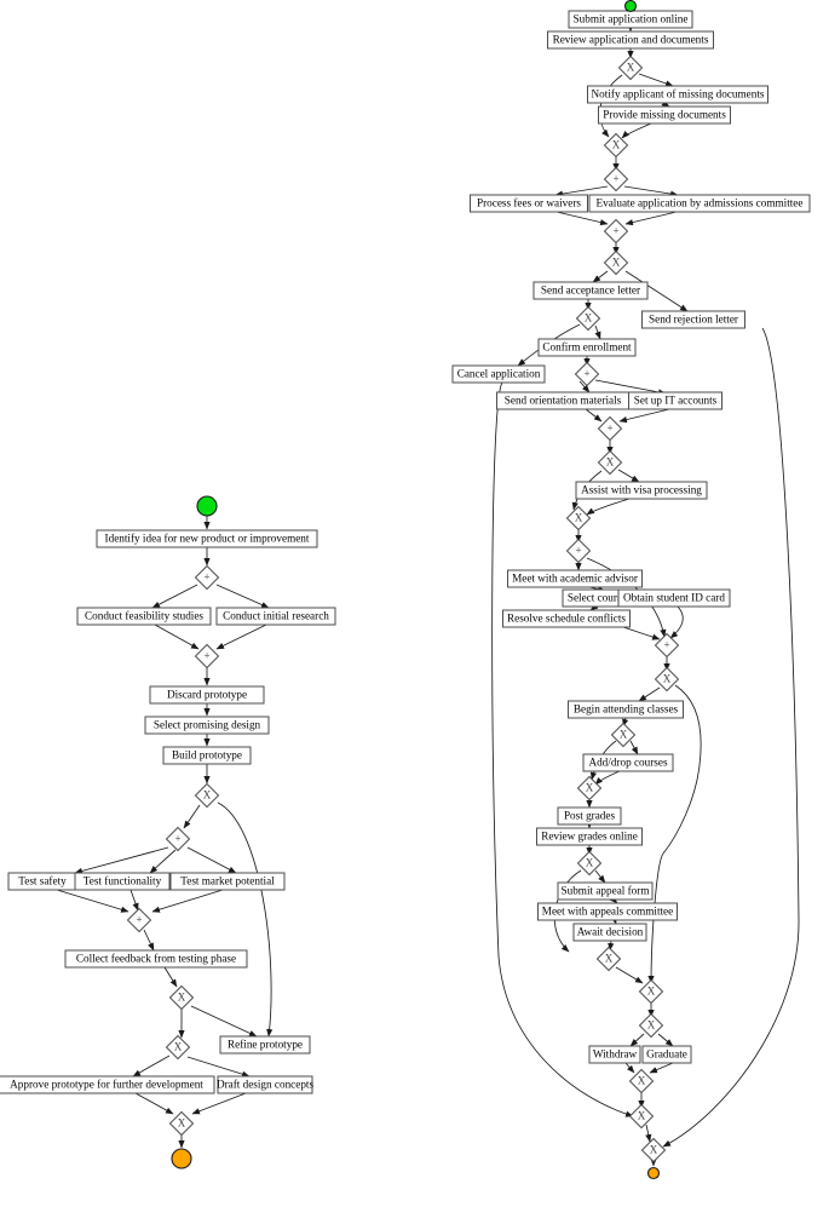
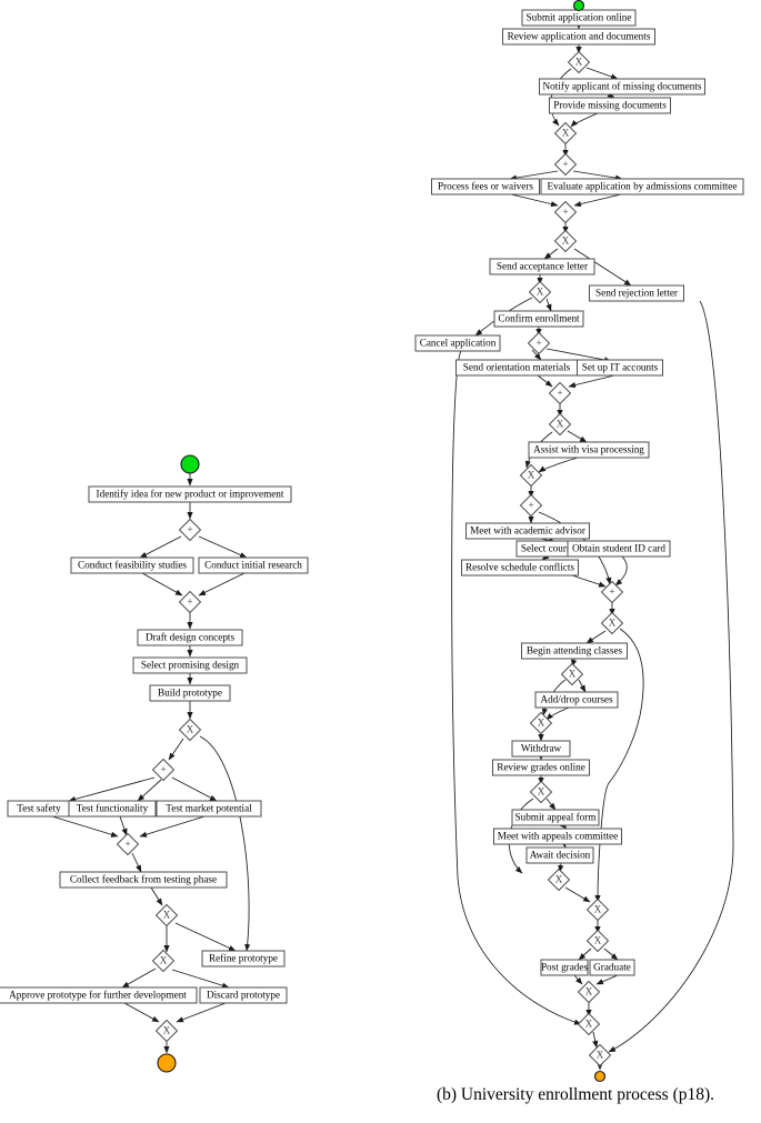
  Identify idea for new product or improvement
  Conduct feasibility studies
  Conduct initial research
- Discard prototype
+ Draft design concepts
  Select promising design
  Build prototype
  Test safety
  Test functionality
  Test market potential
  Collect feedback from testing phase
  Refine prototype
  Approve prototype for further development
- Draft design concepts
+ Discard prototype
  +
  +
  X
  +
  +
  X
  X
  X
  Submit application online
  Review application and documents
  Notify applicant of missing documents
  Provide missing documents
  Process fees or waivers
  Evaluate application by admissions committee
  Send acceptance letter
  Send rejection letter
  Confirm enrollment
  Cancel application
  Send orientation materials
  Set up IT accounts
  Assist with visa processing
  Meet with academic advisor
  Select cour
  Obtain student ID card
  Resolve schedule conflicts
  Begin attending classes
  Add/drop courses
- Post grades
+ Withdraw
  Review grades online
  Submit appeal form
  Meet with appeals committee
  Await decision
- Withdraw
+ Post grades
  Graduate
  X
  X
  +
  +
  X
  X
  +
  +
  X
  X
  +
  +
  X
  X
  X
  X
  X
  X
  X
  X
  X
  X
+ (b) University enrollment process (p18).
